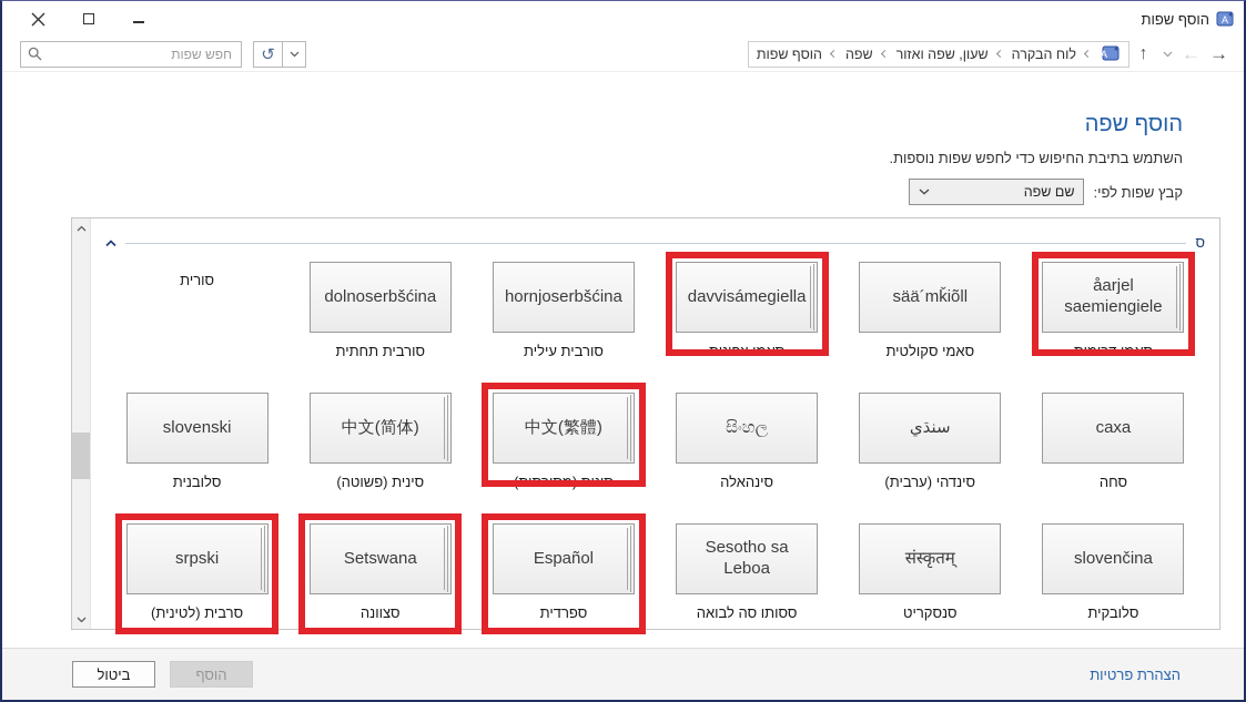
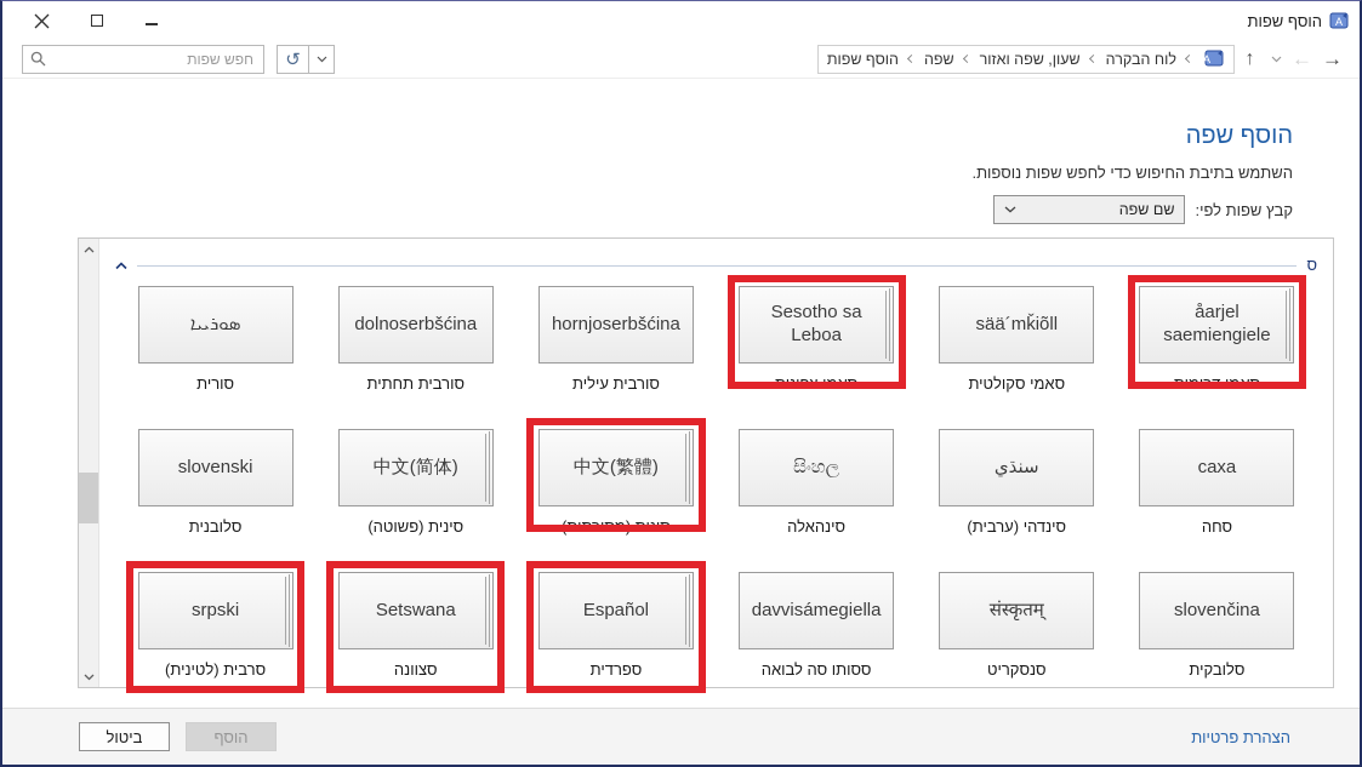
  הוסף שפות
  A
  ↺
  A
  לוח הבקרה
  שעון, שפה ואזור
  שפה
  הוסף שפות
  ↑
  ←
  →
  הוסף שפה
  השתמש בתיבת החיפוש כדי לחפש שפות נוספות.
  קבץ שפות לפי:
  שם שפה
  ס
  åarjel saemiengiele
  סאמי דרומית
  sää´mǩiõll
  סאמי סקולטית
- davvisámegiella
+ Sesotho sa Leboa
  סאמי צפונית
  hornjoserbšćina
  סורבית עילית
  dolnoserbšćina
  סורבית תחתית
+ ܣܘܪܝܝܐ
  סורית
  caxa
  סחה
  سنڌي
  סינדהי (ערבית)
  සිංහල
  סינהאלה
  中文(繁體)
  סינית (מסורתית)
  中文(简体)
  סינית (פשוטה)
  slovenski
  סלובנית
  slovenčina
  סלובקית
  संस्कृतम्
  סנסקריט
- Sesotho sa Leboa
+ davvisámegiella
  ססותו סה לבואה
  Español
  ספרדית
  Setswana
  סצוונה
  srpski
  סרבית (לטינית)
  ביטול
  הוסף
  הצהרת פרטיות
